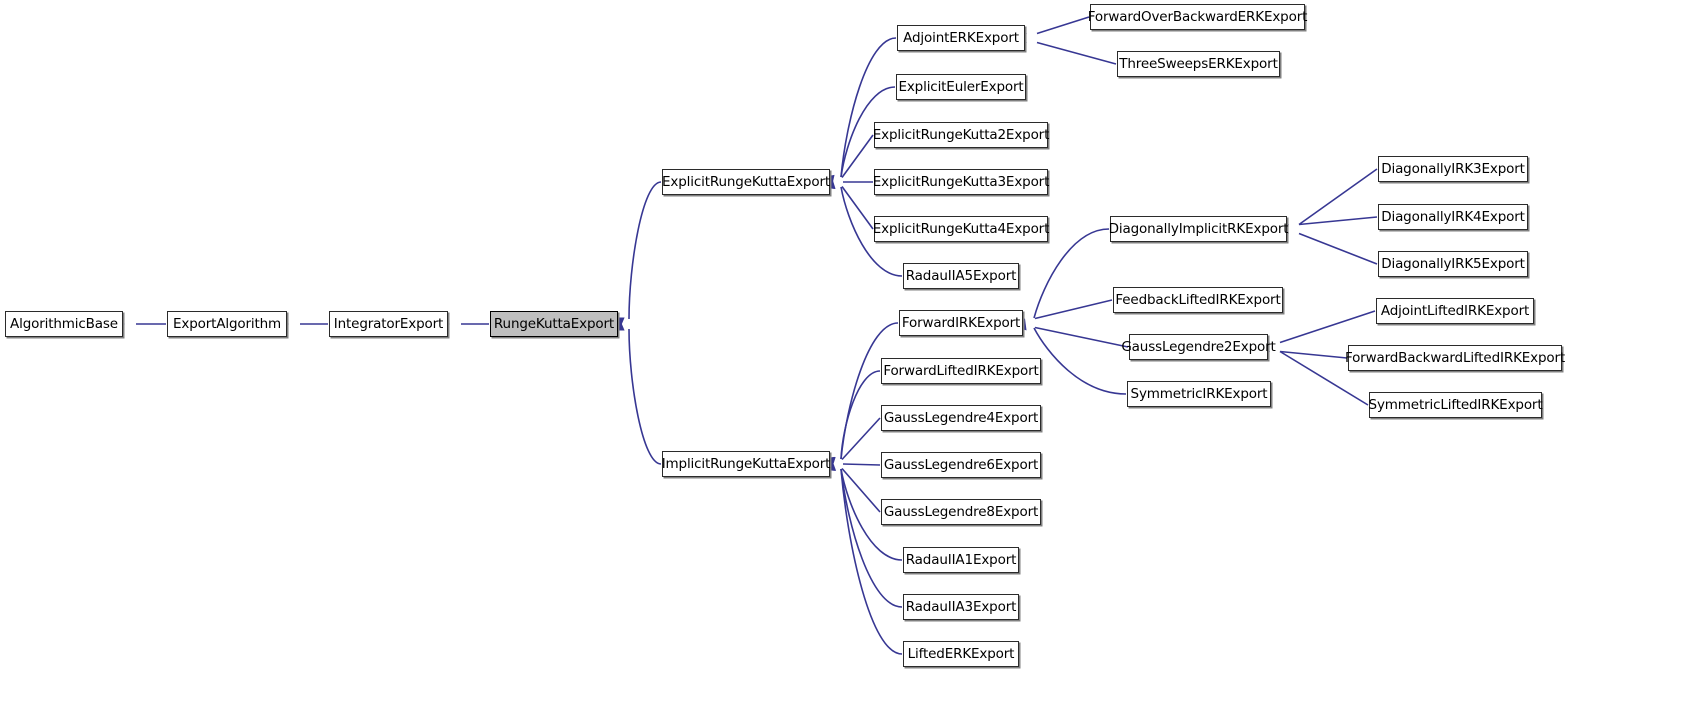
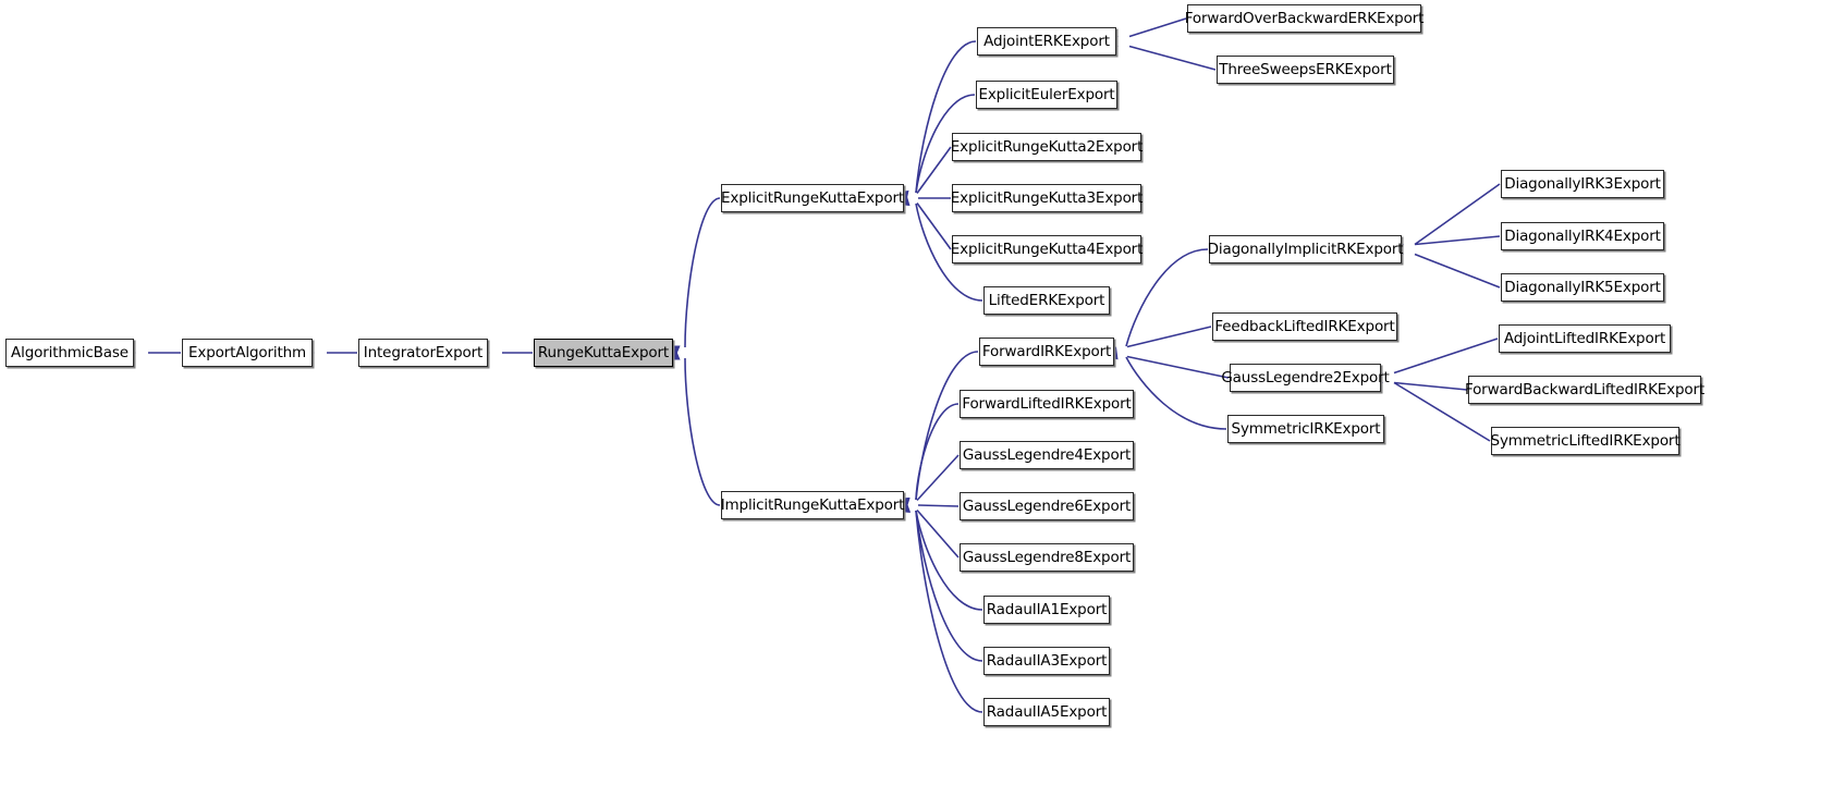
  AlgorithmicBase
  ExportAlgorithm
  IntegratorExport
  RungeKuttaExport
  ExplicitRungeKuttaExport
  ImplicitRungeKuttaExport
  AdjointERKExport
  ExplicitEulerExport
  ExplicitRungeKutta2Export
  ExplicitRungeKutta3Export
  ExplicitRungeKutta4Export
- RadauIIA5Export
+ LiftedERKExport
  ForwardIRKExport
  ForwardLiftedIRKExport
  GaussLegendre4Export
  GaussLegendre6Export
  GaussLegendre8Export
  RadauIIA1Export
  RadauIIA3Export
- LiftedERKExport
+ RadauIIA5Export
  ForwardOverBackwardERKExport
  ThreeSweepsERKExport
  DiagonallyImplicitRKExport
  FeedbackLiftedIRKExport
  GaussLegendre2Export
  SymmetricIRKExport
  DiagonallyIRK3Export
  DiagonallyIRK4Export
  DiagonallyIRK5Export
  AdjointLiftedIRKExport
  ForwardBackwardLiftedIRKExport
  SymmetricLiftedIRKExport
